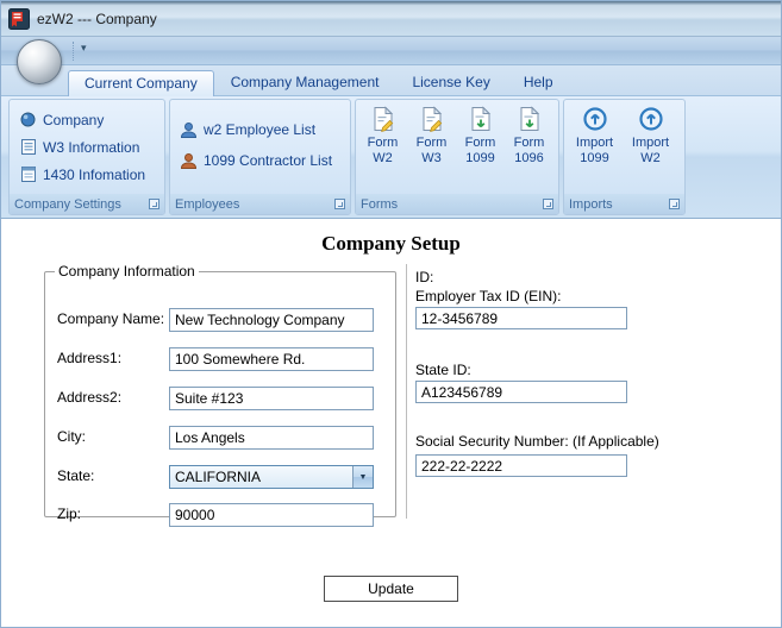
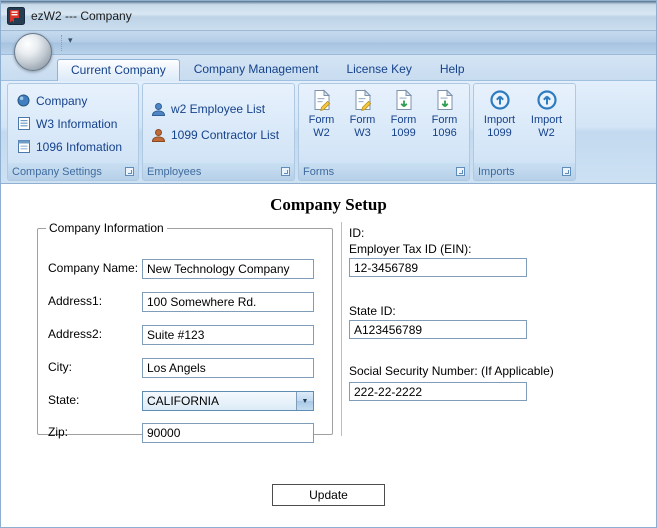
  ezW2 --- Company
  ▾
  Current Company
  Company Management
  License Key
  Help
  Company
  W3 Information
- 1430 Infomation
+ 1096 Infomation
  Company Settings
  w2 Employee List
  1099 Contractor List
  Employees
  Form
  W2
  Form
  W3
  Form
  1099
  Form
  1096
  Forms
  Import
  1099
  Import
  W2
  Imports
  Company Setup
  Company Information
  Company Name:
  New Technology Company
  Address1:
  100 Somewhere Rd.
  Address2:
  Suite #123
  City:
  Los Angels
  State:
  CALIFORNIA
  Zip:
  90000
  ID:
  Employer Tax ID (EIN):
  12-3456789
  State ID:
  A123456789
  Social Security Number: (If Applicable)
  222-22-2222
  Update
